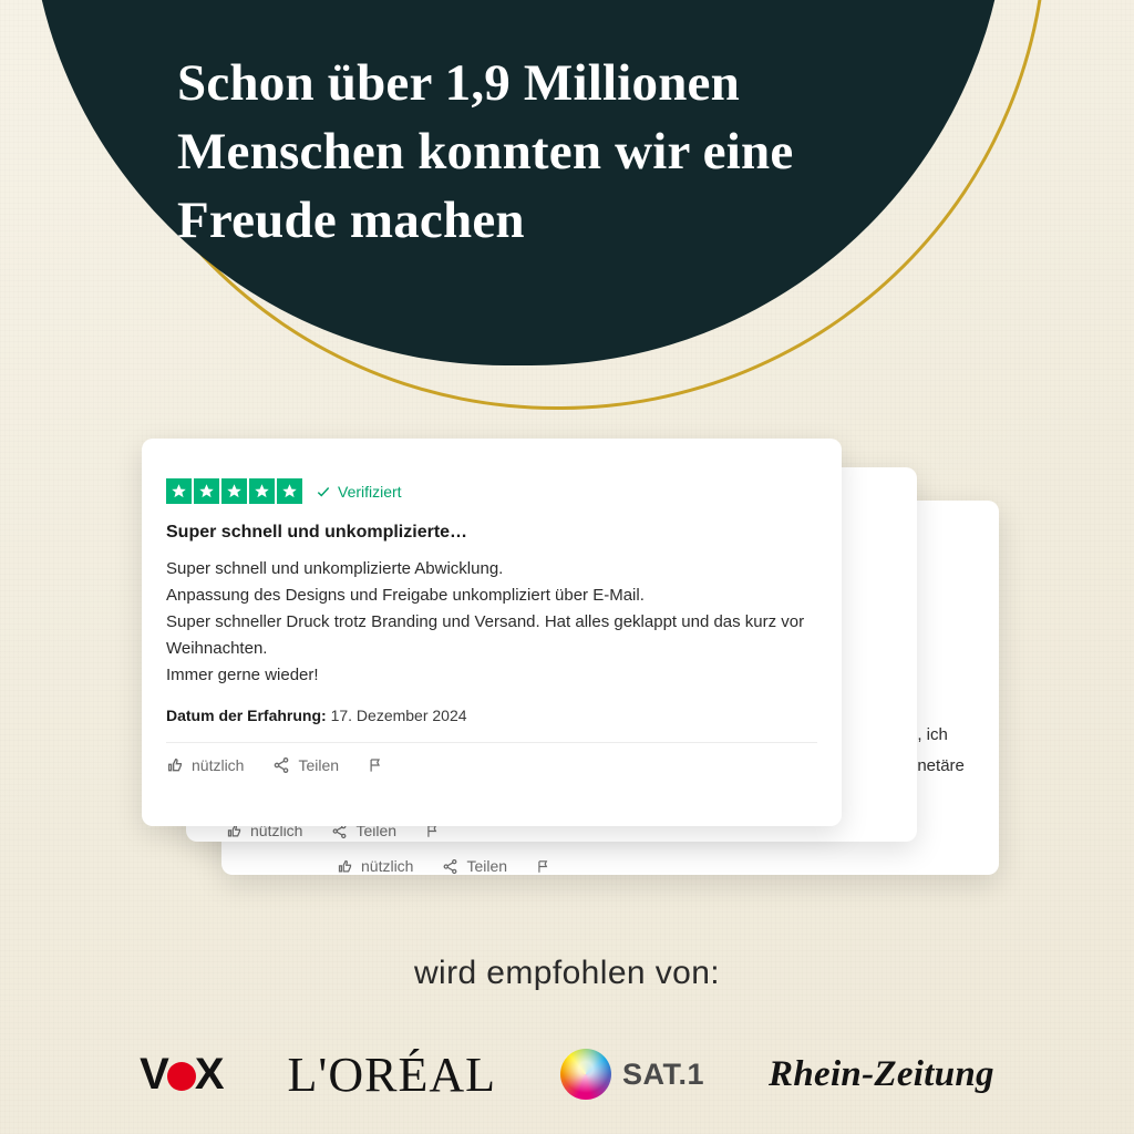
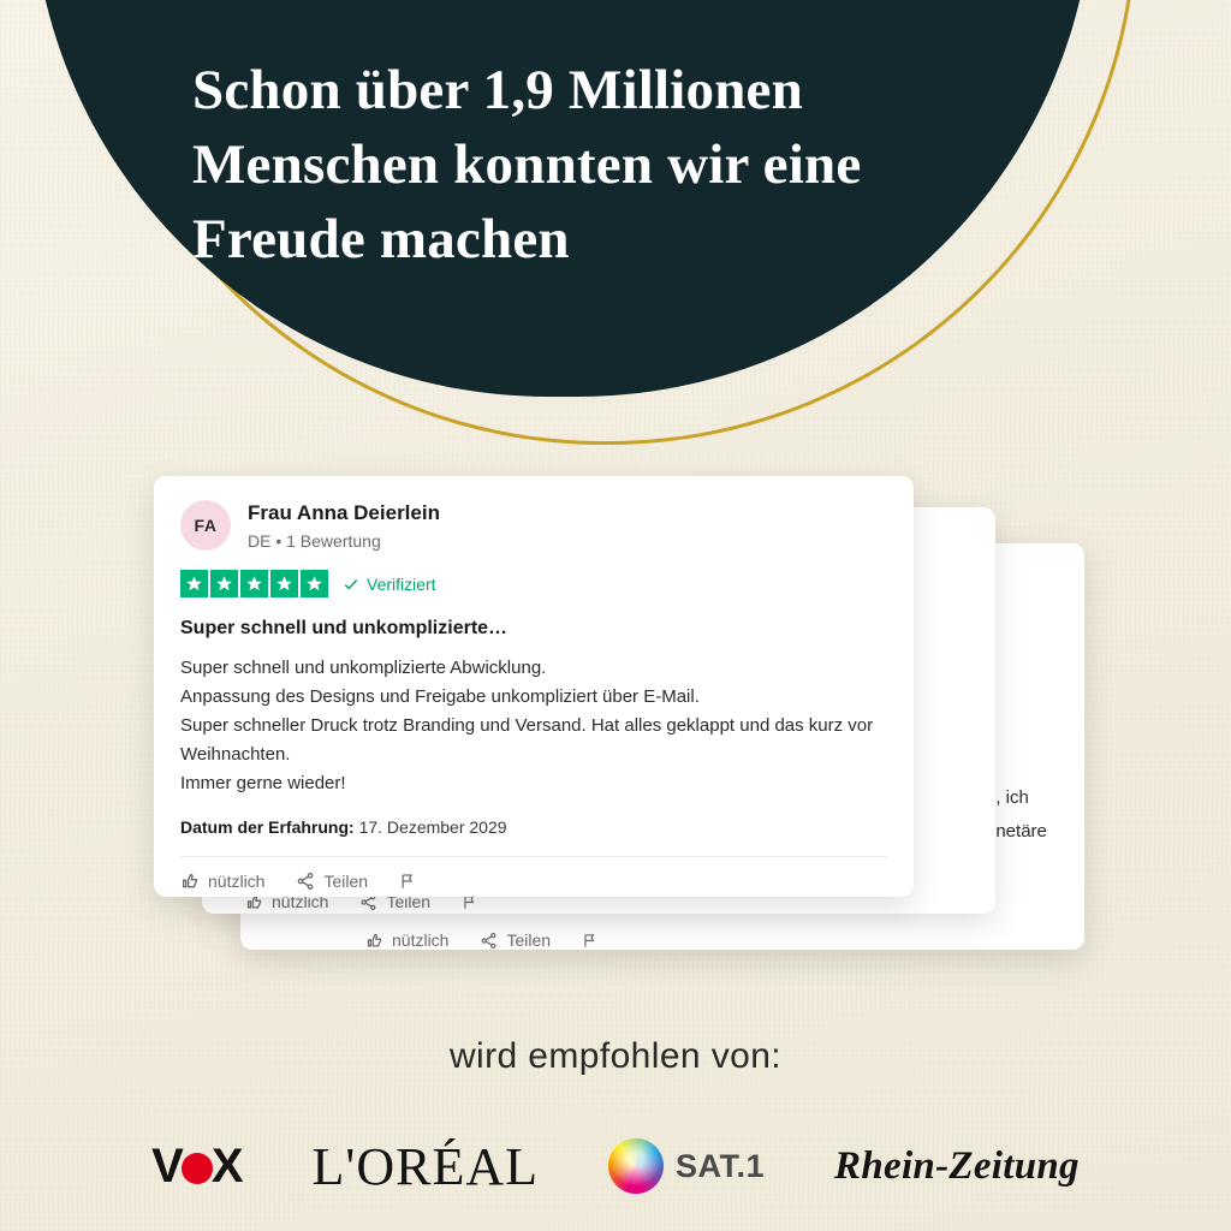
  Schon über 1,9 Millionen Menschen konnten wir eine Freude machen
  , ich
  netäre
  nützlich
  Teilen
  nützlich
  Teilen
+ FA
+ Frau Anna Deierlein
+ DE • 1 Bewertung
  Verifiziert
  Super schnell und unkomplizierte…
  Super schnell und unkomplizierte Abwicklung.
  Anpassung des Designs und Freigabe unkompliziert über E-Mail.
  Super schneller Druck trotz Branding und Versand. Hat alles geklappt und das kurz vor Weihnachten.
  Immer gerne wieder!
- Datum der Erfahrung: 17. Dezember 2024
+ Datum der Erfahrung: 17. Dezember 2029
  nützlich
  Teilen
  wird empfohlen von:
  V
  X
  L'ORÉAL
  SAT.1
  Rhein-Zeitung
